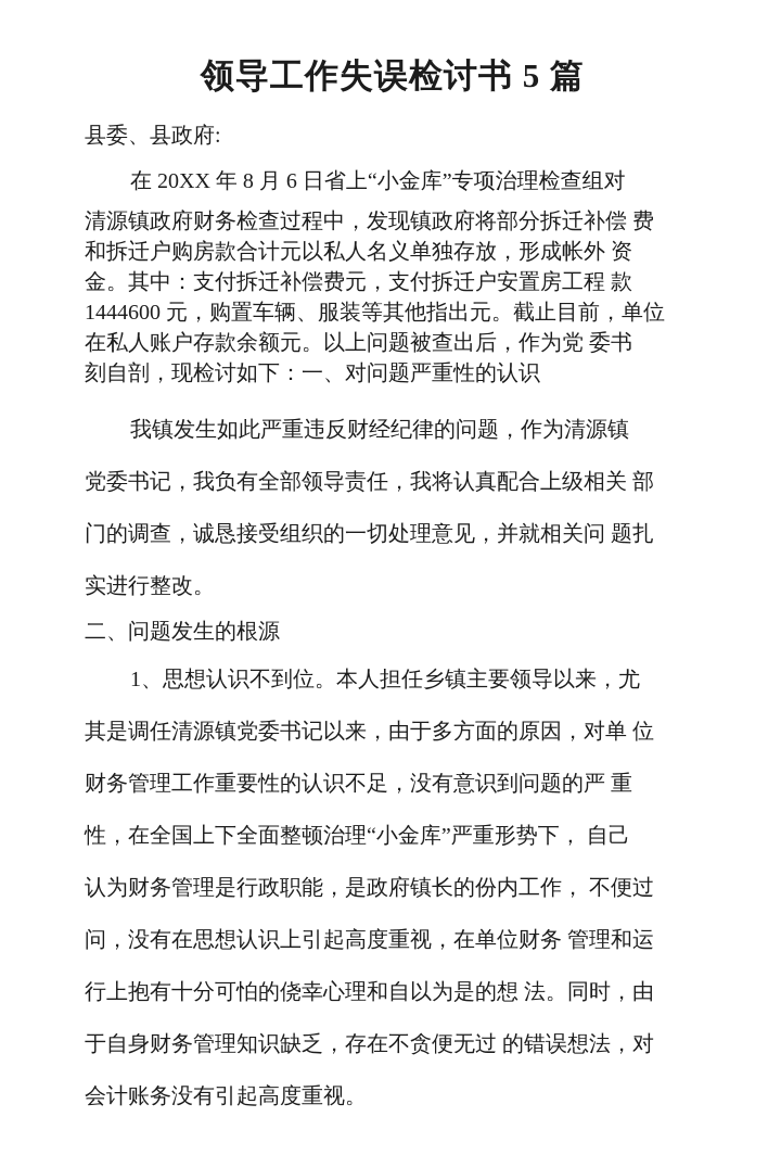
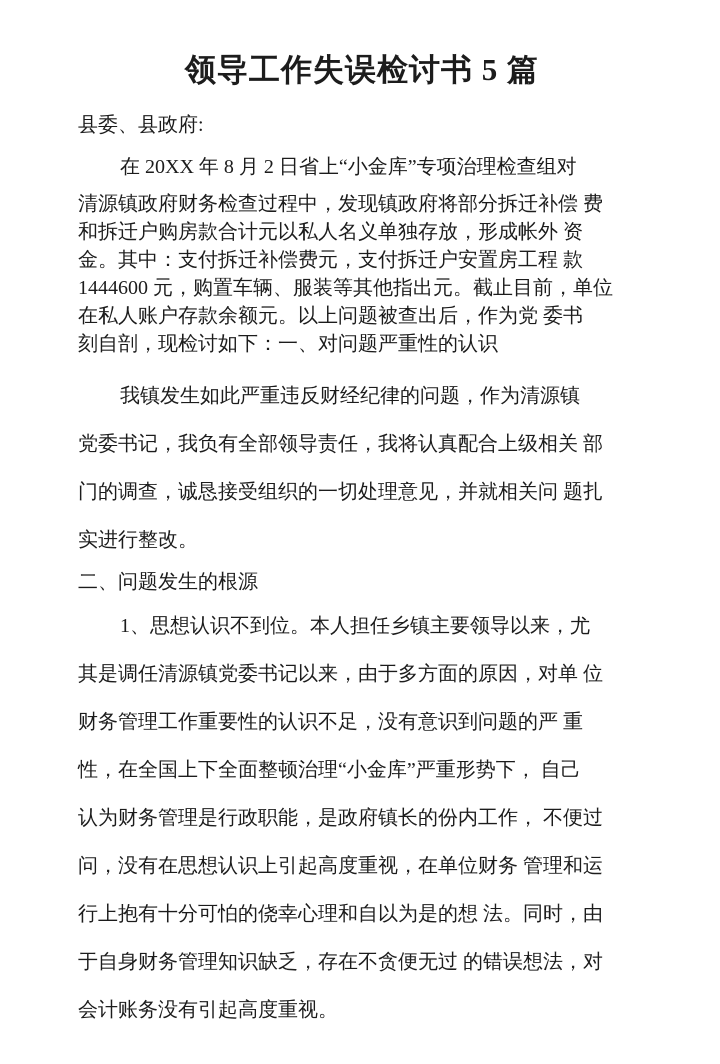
  领导工作失误检讨书 5 篇
  县委、县政府:
- 在 20XX 年 8 月 6 日省上“小金库”专项治理检查组对
+ 在 20XX 年 8 月 2 日省上“小金库”专项治理检查组对
  清源镇政府财务检查过程中，发现镇政府将部分拆迁补偿 费
  和拆迁户购房款合计元以私人名义单独存放，形成帐外 资
  金。其中：支付拆迁补偿费元，支付拆迁户安置房工程 款
  1444600 元，购置车辆、服装等其他指出元。截止目前，单位
  在私人账户存款余额元。以上问题被查出后，作为党 委书
  刻自剖，现检讨如下：一、对问题严重性的认识
  我镇发生如此严重违反财经纪律的问题，作为清源镇
  党委书记，我负有全部领导责任，我将认真配合上级相关 部
  门的调查，诚恳接受组织的一切处理意见，并就相关问 题扎
  实进行整改。
  二、问题发生的根源
  1、思想认识不到位。本人担任乡镇主要领导以来，尤
  其是调任清源镇党委书记以来，由于多方面的原因，对单 位
  财务管理工作重要性的认识不足，没有意识到问题的严 重
  性，在全国上下全面整顿治理“小金库”严重形势下， 自己
  认为财务管理是行政职能，是政府镇长的份内工作， 不便过
  问，没有在思想认识上引起高度重视，在单位财务 管理和运
  行上抱有十分可怕的侥幸心理和自以为是的想 法。同时，由
  于自身财务管理知识缺乏，存在不贪便无过 的错误想法，对
  会计账务没有引起高度重视。
